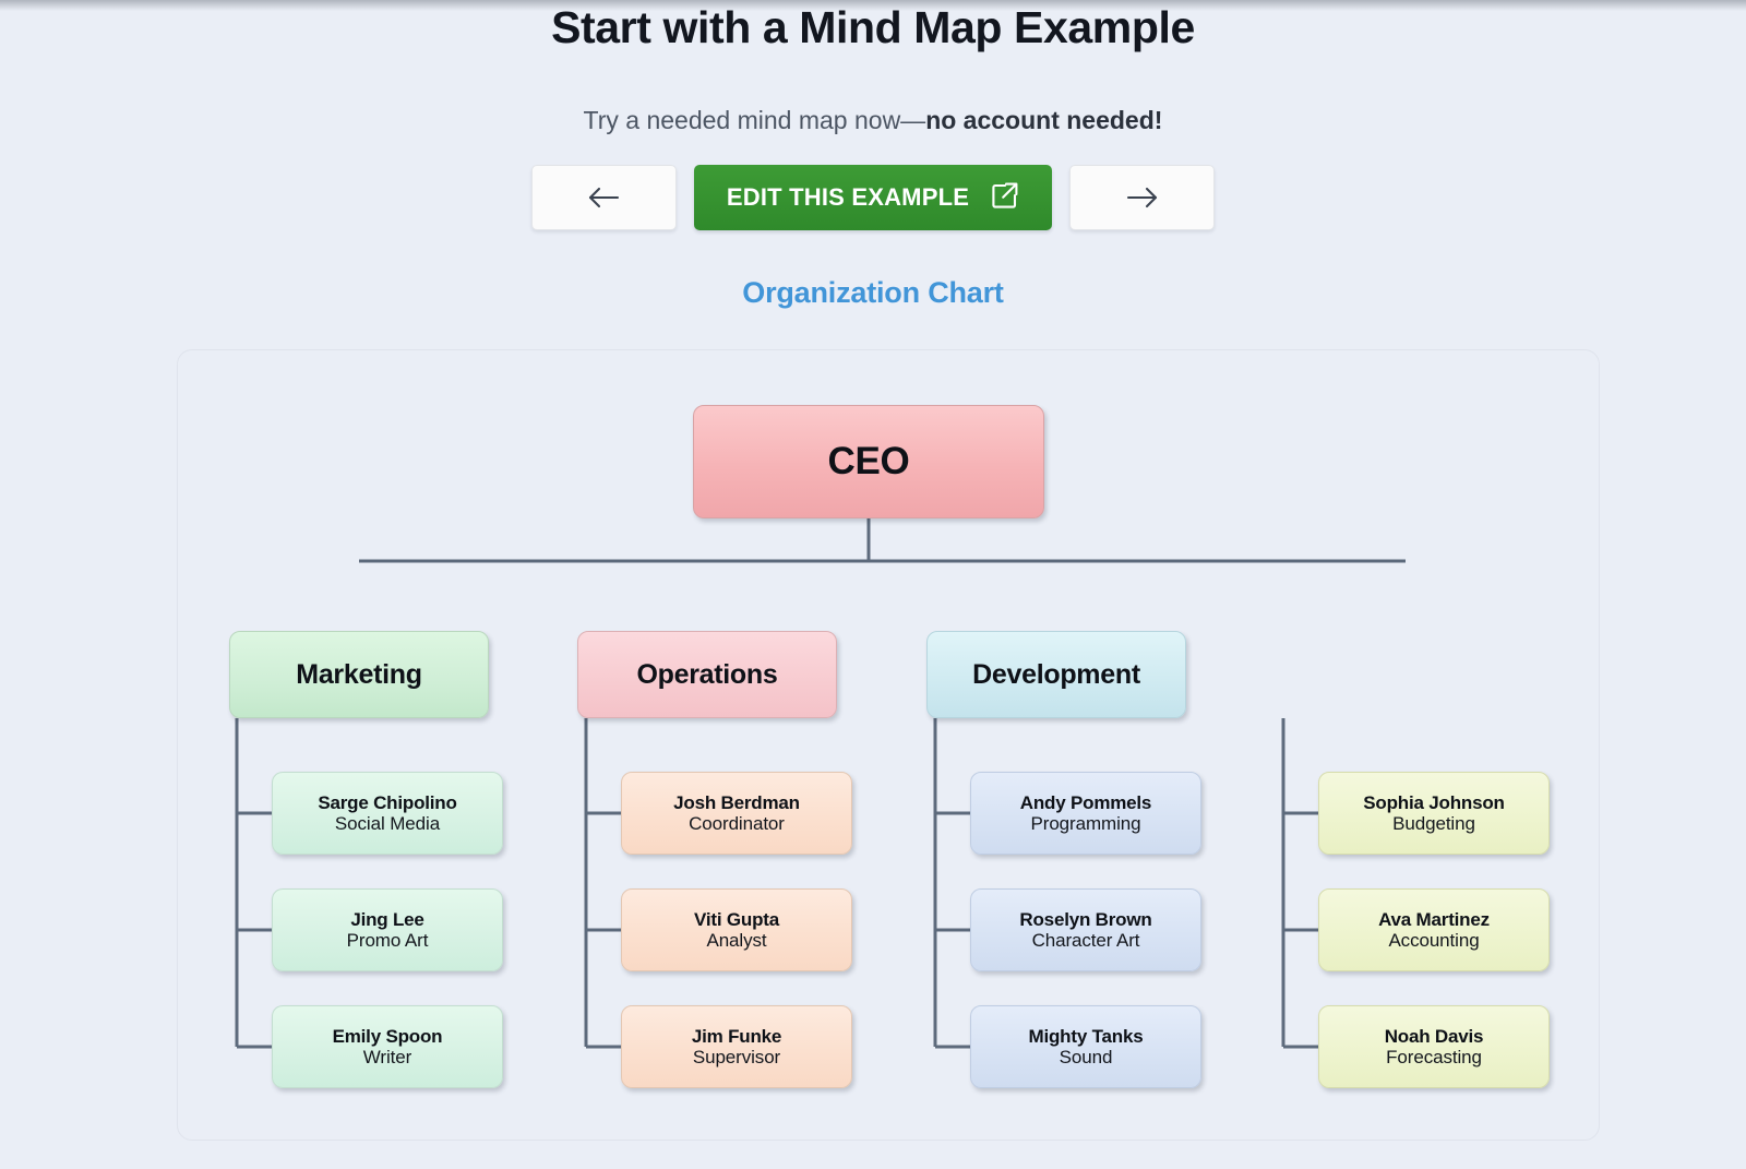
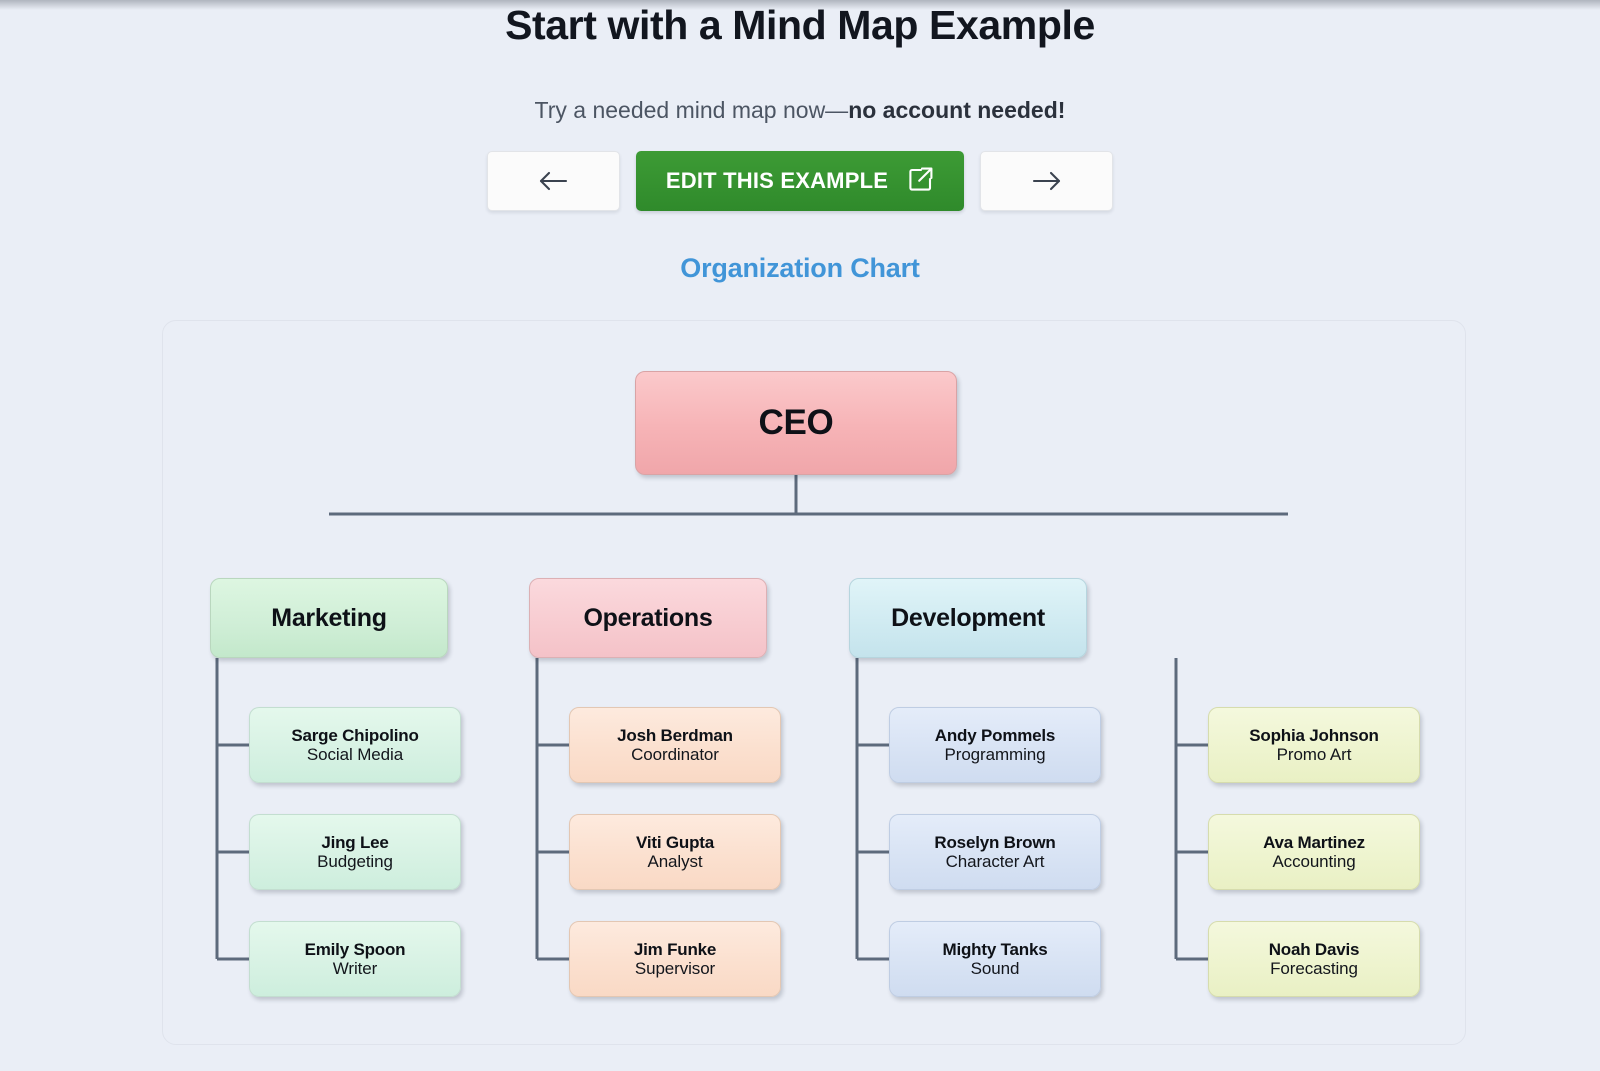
  Start with a Mind Map Example
  Try a needed mind map now—no account needed!
  EDIT THIS EXAMPLE
  Organization Chart
  CEO
  Marketing
  Operations
  Development
  Sarge Chipolino
  Social Media
  Jing Lee
- Promo Art
+ Budgeting
  Emily Spoon
  Writer
  Josh Berdman
  Coordinator
  Viti Gupta
  Analyst
  Jim Funke
  Supervisor
  Andy Pommels
  Programming
  Roselyn Brown
  Character Art
  Mighty Tanks
  Sound
  Sophia Johnson
- Budgeting
+ Promo Art
  Ava Martinez
  Accounting
  Noah Davis
  Forecasting
